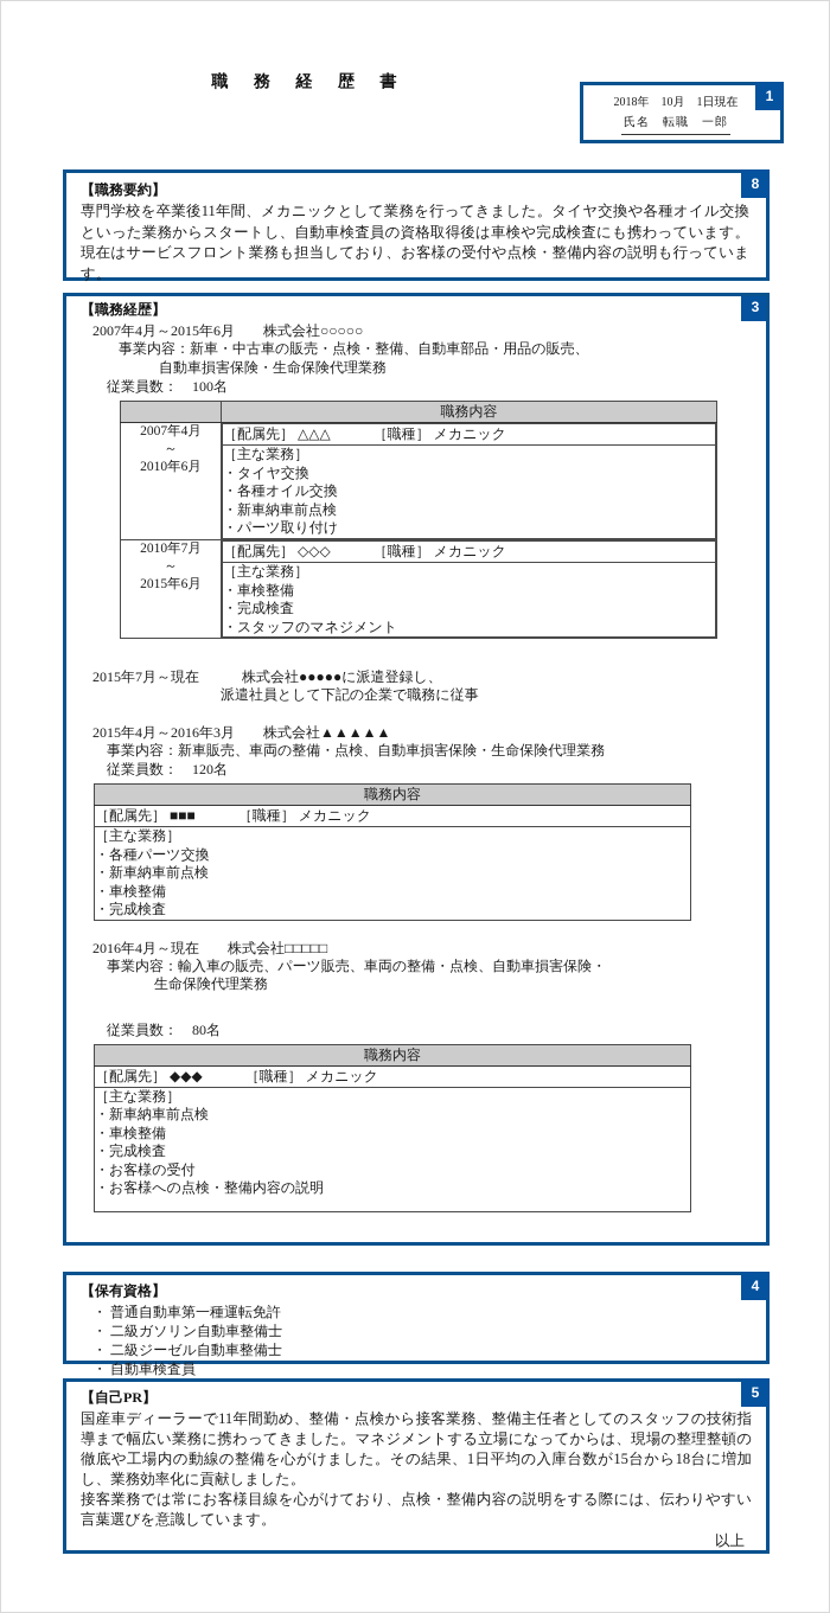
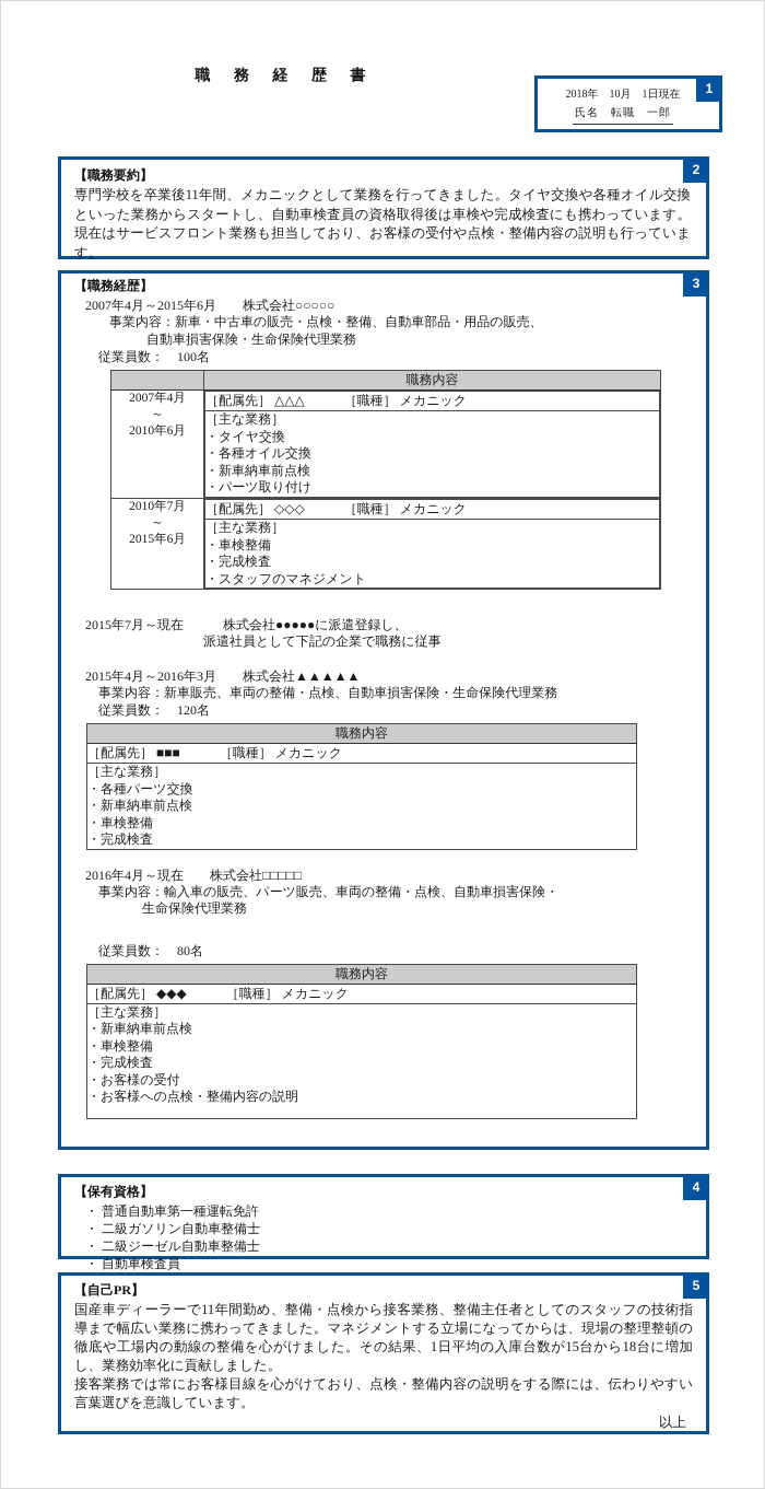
  職 務 経 歴 書
  1
  2018年 10月 1日現在
  氏名 転職 一郎
- 8
+ 2
  【職務要約】
  専門学校を卒業後11年間、メカニックとして業務を行ってきました。タイヤ交換や各種オイル交換といった業務からスタートし、自動車検査員の資格取得後は車検や完成検査にも携わっています。現在はサービスフロント業務も担当しており、お客様の受付や点検・整備内容の説明も行っています。
  3
  【職務経歴】
  2007年4月～2015年6月 株式会社○○○○○
  事業内容：新車・中古車の販売・点検・整備、自動車部品・用品の販売、
  自動車損害保険・生命保険代理業務
  従業員数： 100名
  	職務内容
  2007年4月 ～ 2010年6月
  ［配属先］ △△△ ［職種］ メカニック
  ［主な業務］ ・タイヤ交換 ・各種オイル交換 ・新車納車前点検 ・パーツ取り付け
  2010年7月 ～ 2015年6月
  ［配属先］ ◇◇◇ ［職種］ メカニック
  ［主な業務］ ・車検整備 ・完成検査 ・スタッフのマネジメント
  2015年7月～現在 株式会社●●●●●に派遣登録し、
  派遣社員として下記の企業で職務に従事
  2015年4月～2016年3月 株式会社▲▲▲▲▲
  事業内容：新車販売、車両の整備・点検、自動車損害保険・生命保険代理業務
  従業員数： 120名
  職務内容
  ［配属先］ ■■■ ［職種］ メカニック
  ［主な業務］ ・各種パーツ交換 ・新車納車前点検 ・車検整備 ・完成検査
  2016年4月～現在 株式会社□□□□□
  事業内容：輸入車の販売、パーツ販売、車両の整備・点検、自動車損害保険・
  生命保険代理業務
  従業員数： 80名
  職務内容
  ［配属先］ ◆◆◆ ［職種］ メカニック
  ［主な業務］ ・新車納車前点検 ・車検整備 ・完成検査 ・お客様の受付 ・お客様への点検・整備内容の説明
  4
  【保有資格】
  ・ 普通自動車第一種運転免許
  ・ 二級ガソリン自動車整備士
  ・ 二級ジーゼル自動車整備士
  ・ 自動車検査員
  5
  【自己PR】
  国産車ディーラーで11年間勤め、整備・点検から接客業務、整備主任者としてのスタッフの技術指導まで幅広い業務に携わってきました。マネジメントする立場になってからは、現場の整理整頓の徹底や工場内の動線の整備を心がけました。その結果、1日平均の入庫台数が15台から18台に増加し、業務効率化に貢献しました。
  接客業務では常にお客様目線を心がけており、点検・整備内容の説明をする際には、伝わりやすい言葉選びを意識しています。
  以上
